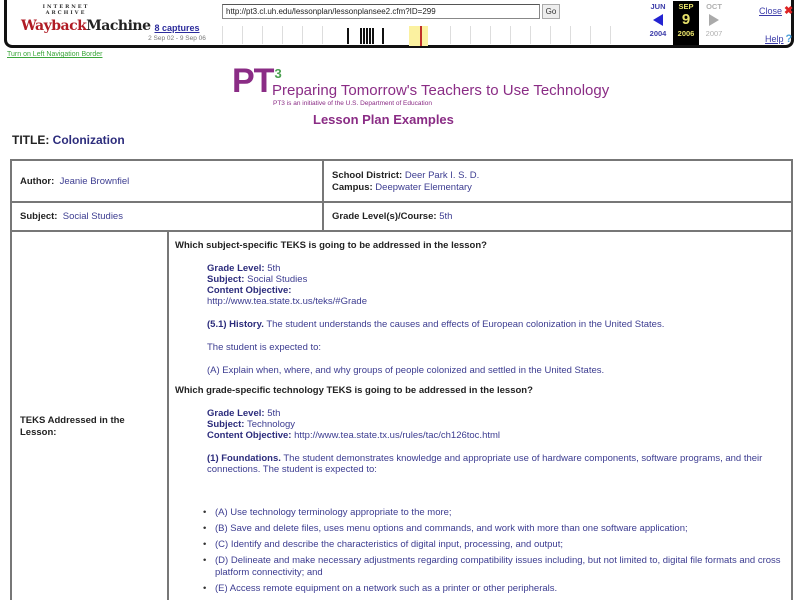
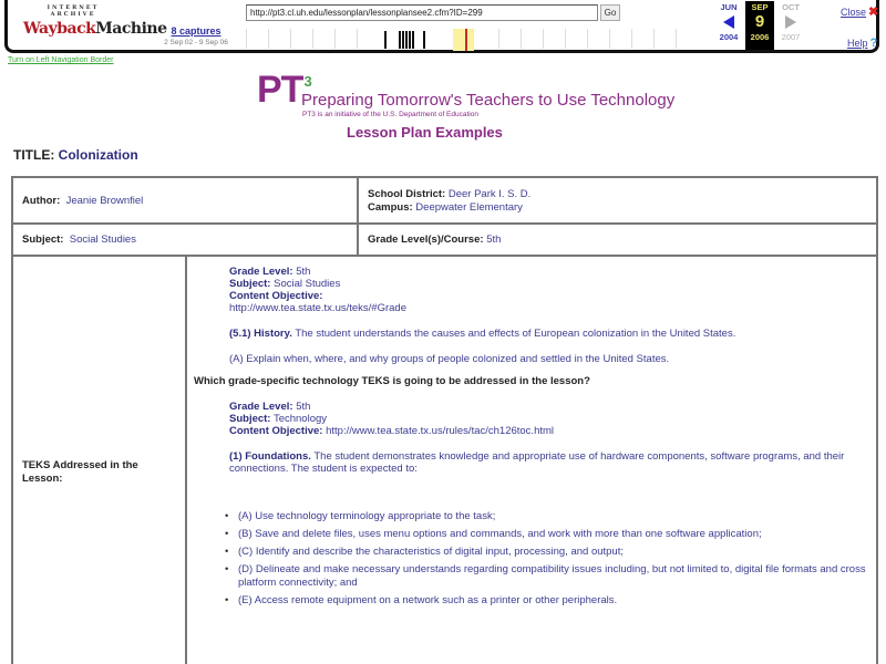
  WaybackMachine
  8 captures
  http://pt3.cl.uh.edu/lessonplan/lessonplansee2.cfm?ID=299
  Go
  JUN
  2004
  SEP
  9
  2006
  OCT
  2007
  Close ✖
  Help ?
  PT3
  Preparing Tomorrow's Teachers to Use Technology
  Lesson Plan Examples
  TITLE: Colonization
  Author:
  Jeanie Brownfiel
  School District: Deer Park I. S. D.
  Campus: Deepwater Elementary
  Subject:
  Social Studies
  Grade Level(s)/Course:
  5th
  TEKS Addressed in the Lesson:
- Which subject-specific TEKS is going to be addressed in the lesson?
  Grade Level: 5th
  Subject: Social Studies
  Content Objective:
  http://www.tea.state.tx.us/teks/#Grade
  (5.1) History. The student understands the causes and effects of European colonization in the United States.
- The student is expected to:
  (A) Explain when, where, and why groups of people colonized and settled in the United States.
  Which grade-specific technology TEKS is going to be addressed in the lesson?
  Grade Level: 5th
  Subject: Technology
  Content Objective: http://www.tea.state.tx.us/rules/tac/ch126toc.html
  (1) Foundations. The student demonstrates knowledge and appropriate use of hardware components, software programs, and their connections. The student is expected to:
- (A) Use technology terminology appropriate to the more;
+ (A) Use technology terminology appropriate to the task;
  (B) Save and delete files, uses menu options and commands, and work with more than one software application;
  (C) Identify and describe the characteristics of digital input, processing, and output;
- (D) Delineate and make necessary adjustments regarding compatibility issues including, but not limited to, digital file formats and cross platform connectivity; and
+ (D) Delineate and make necessary understands regarding compatibility issues including, but not limited to, digital file formats and cross platform connectivity; and
  (E) Access remote equipment on a network such as a printer or other peripherals.
